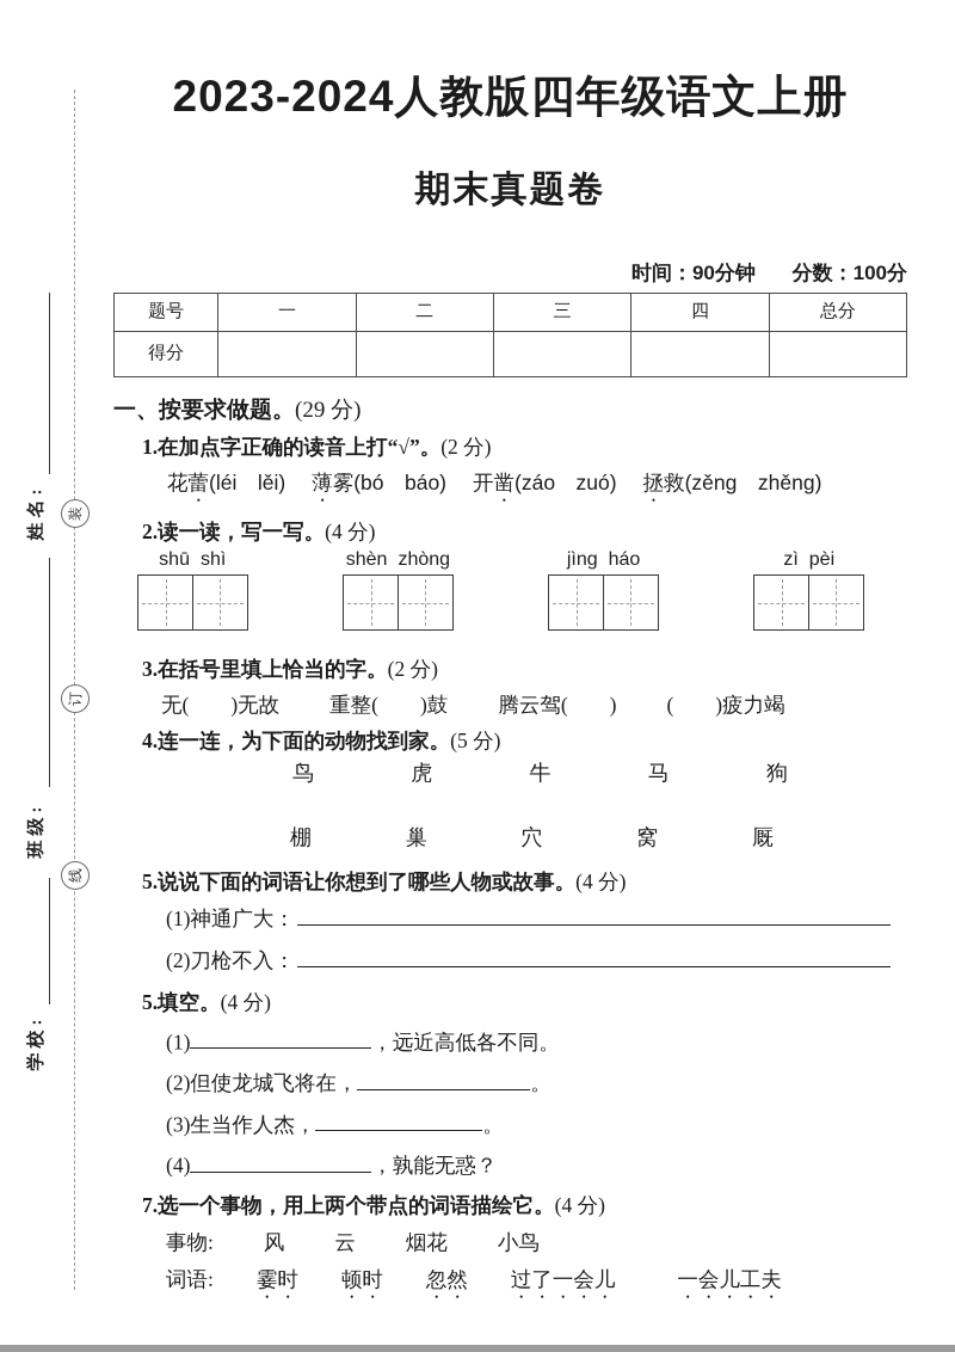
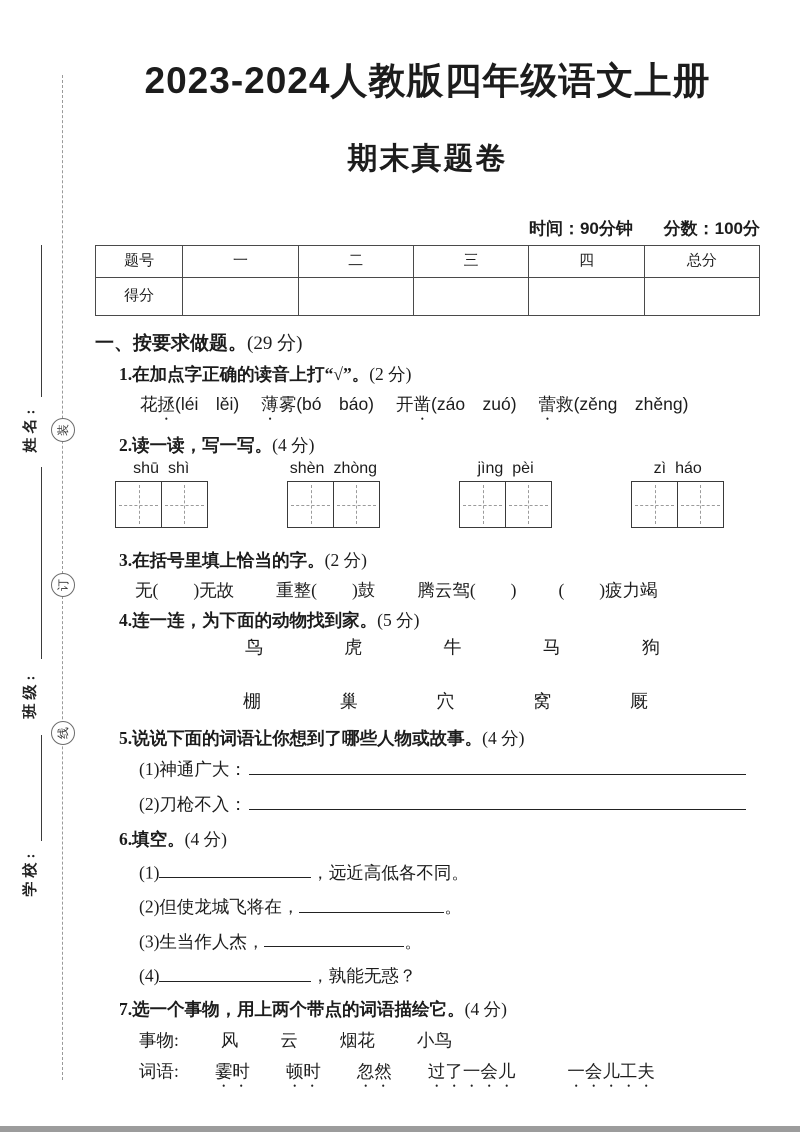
  2023-2024人教版四年级语文上册
  期末真题卷
  时间：90分钟 分数：100分
  题号	一	二	三	四	总分
  得分
  一、按要求做题。(29 分)
  1.在加点字正确的读音上打“√”。(2 分)
- 花蕾(léi lěi)
+ 花拯(léi lěi)
  薄雾(bó báo)
  开凿(záo zuó)
- 拯救(zěng zhěng)
+ 蕾救(zěng zhěng)
  2.读一读，写一写。(4 分)
  shū
  shì
  shèn
  zhòng
  jìng
- háo
+ pèi
  zì
- pèi
+ háo
  3.在括号里填上恰当的字。(2 分)
  无( )无故
  重整( )鼓
  腾云驾( )
  ( )疲力竭
  4.连一连，为下面的动物找到家。(5 分)
  鸟
  虎
  牛
  马
  狗
  棚
  巢
  穴
  窝
  厩
  5.说说下面的词语让你想到了哪些人物或故事。(4 分)
  (1)神通广大：
  (2)刀枪不入：
- 5.填空。(4 分)
+ 6.填空。(4 分)
  (1) ，远近高低各不同。
  (2)但使龙城飞将在， 。
  (3)生当作人杰， 。
  (4) ，孰能无惑？
  7.选一个事物，用上两个带点的词语描绘它。(4 分)
  事物:
  风
  云
  烟花
  小鸟
  词语:
  霎时
  顿时
  忽然
  过了一会儿
  一会儿工夫
